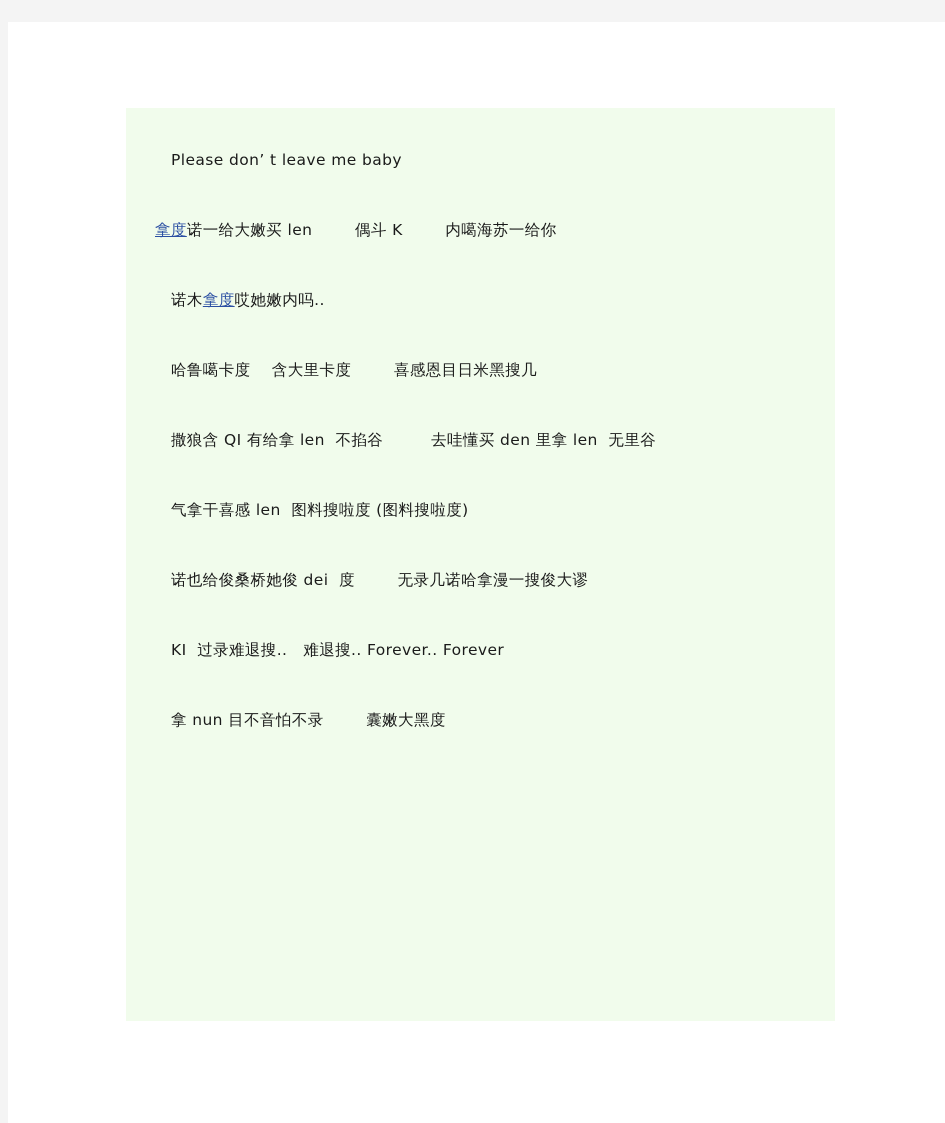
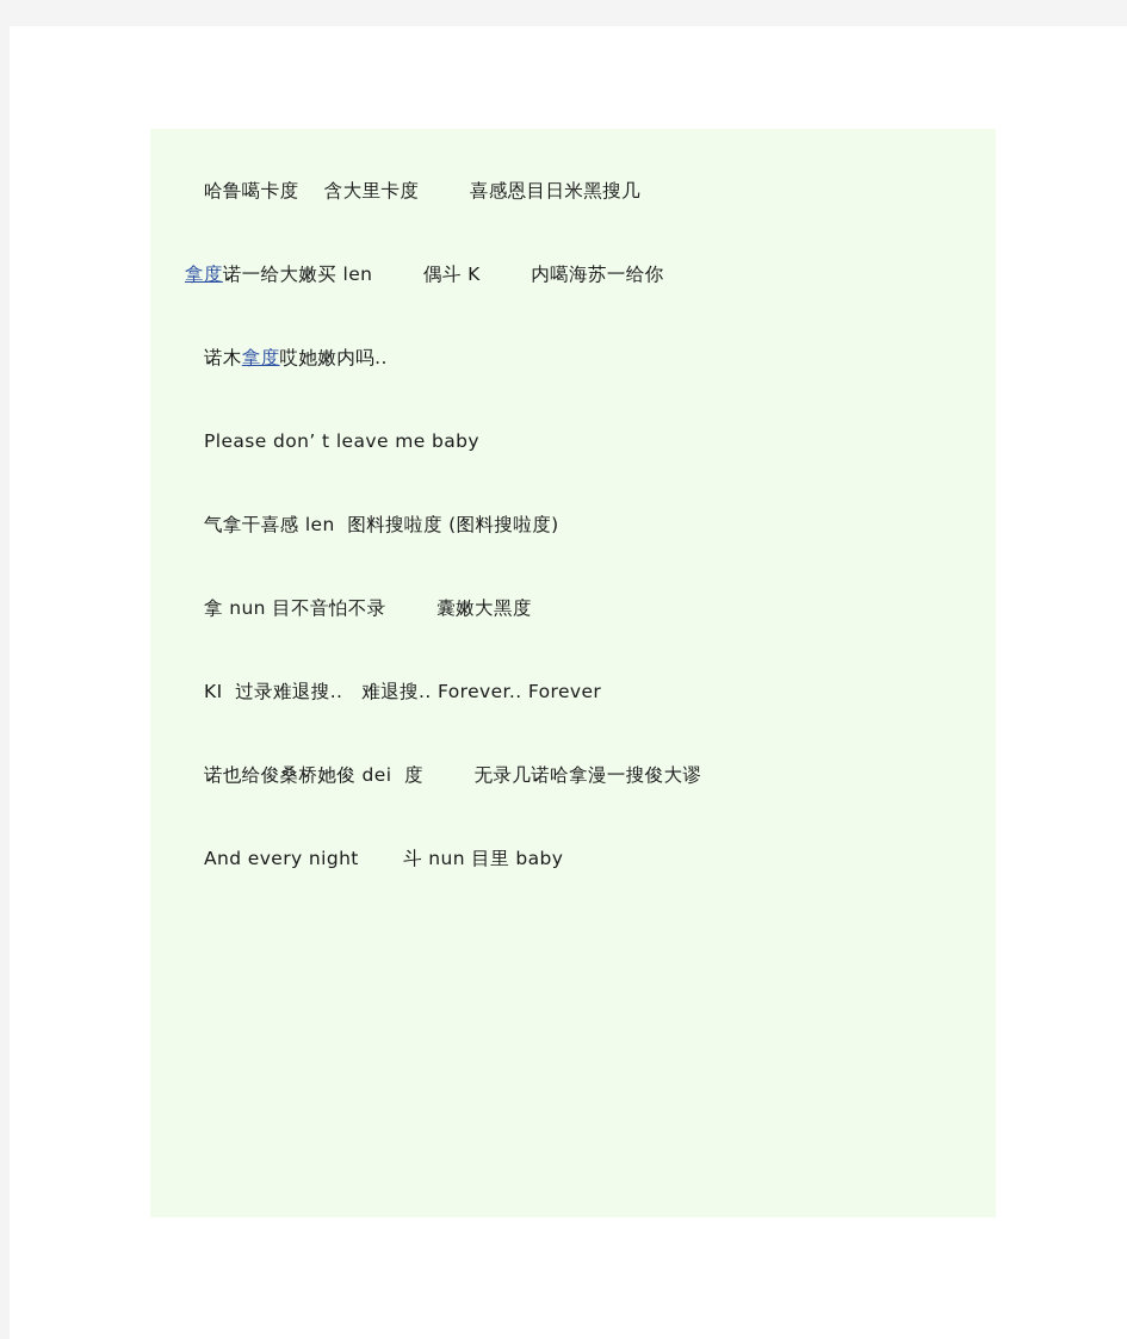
- Please don’ t leave me baby
+ 哈鲁噶卡度 含大里卡度 喜感恩目日米黑搜几
  拿度
  诺一给大嫩买 len 偶斗 K 内噶海苏一给你
  诺木
  拿度
  哎她嫩内吗..
- 哈鲁噶卡度 含大里卡度 喜感恩目日米黑搜几
+ Please don’ t leave me baby
- 撒狼含 QI 有给拿 len 不掐谷 去哇懂买 den 里拿 len 无里谷
  气拿干喜感 len 图料搜啦度 (图料搜啦度)
- 诺也给俊桑桥她俊 dei 度 无录几诺哈拿漫一搜俊大谬
+ 拿 nun 目不音怕不录 囊嫩大黑度
  KI 过录难退搜.. 难退搜.. Forever.. Forever
- 拿 nun 目不音怕不录 囊嫩大黑度
+ 诺也给俊桑桥她俊 dei 度 无录几诺哈拿漫一搜俊大谬
+ And every night 斗 nun 目里 baby
